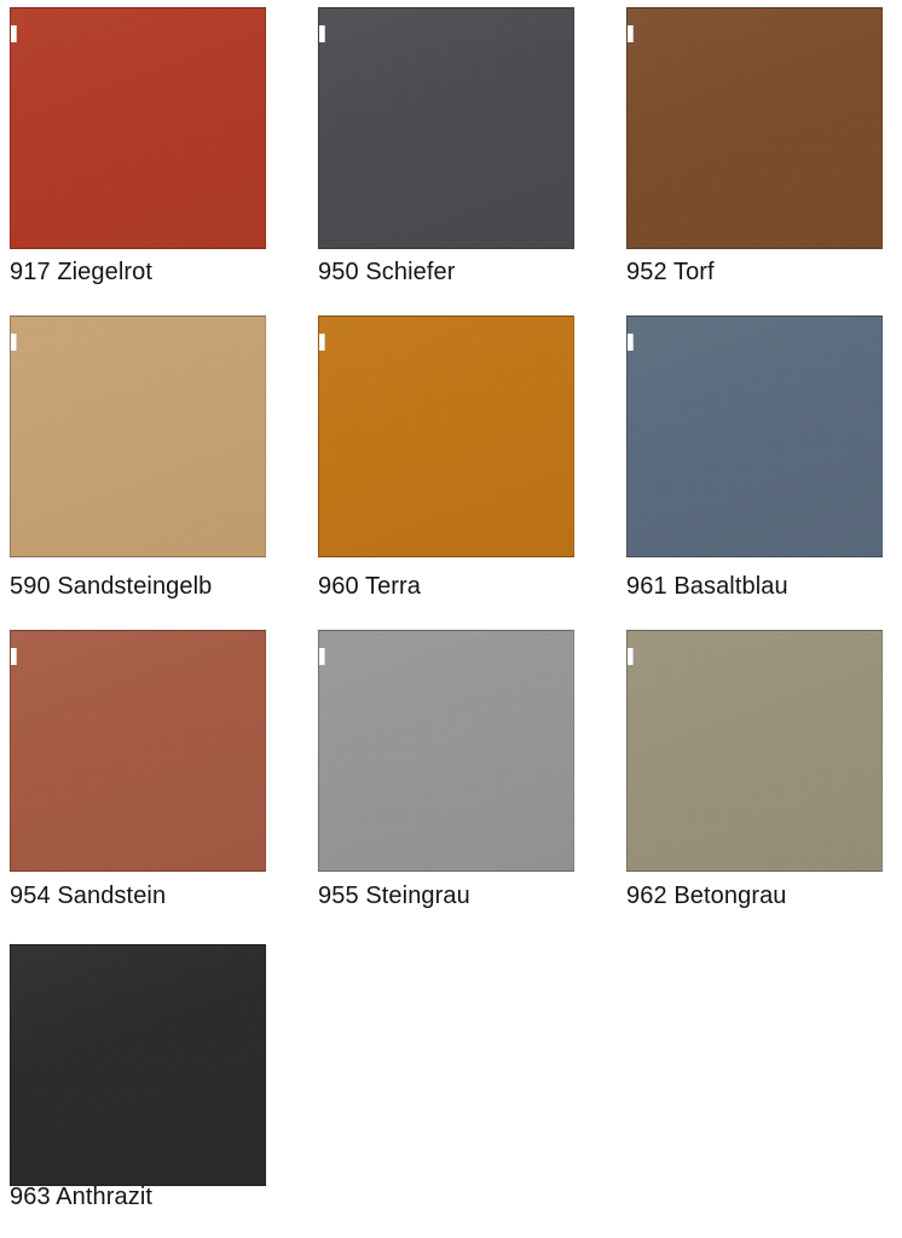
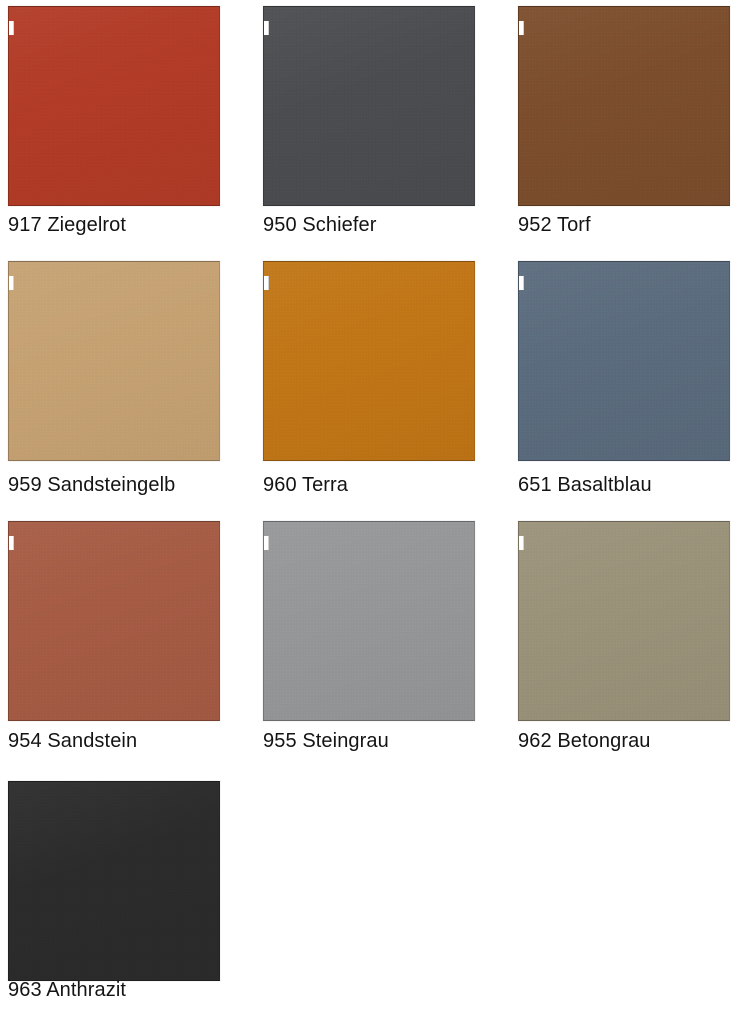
  917 Ziegelrot
  950 Schiefer
  952 Torf
- 590 Sandsteingelb
+ 959 Sandsteingelb
  960 Terra
- 961 Basaltblau
+ 651 Basaltblau
  954 Sandstein
  955 Steingrau
  962 Betongrau
  963 Anthrazit
